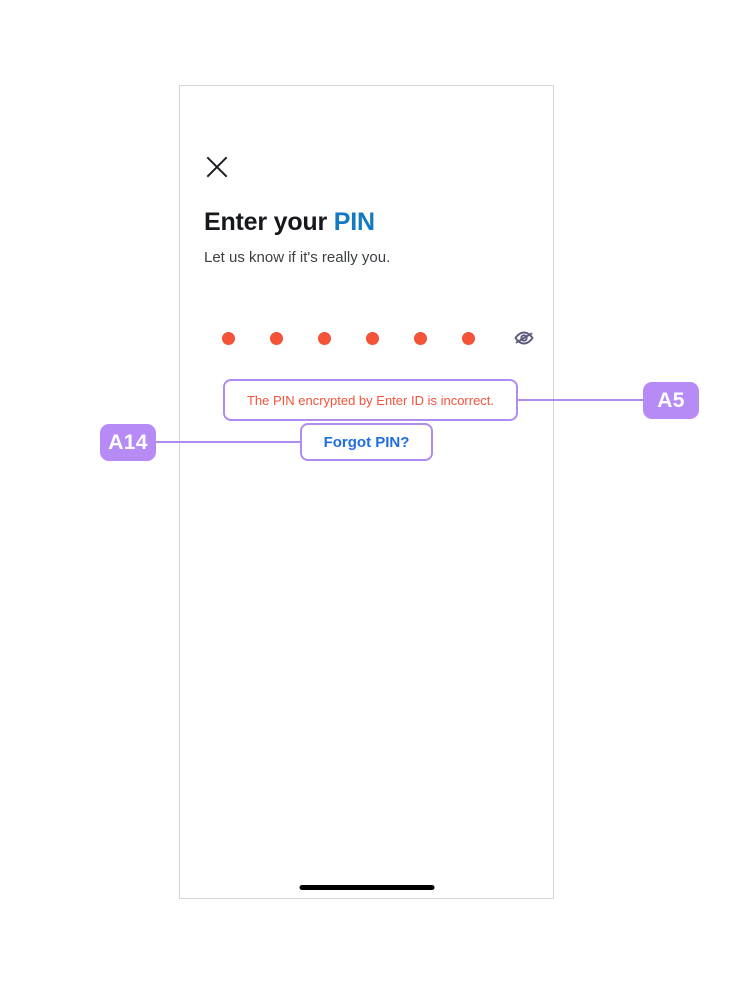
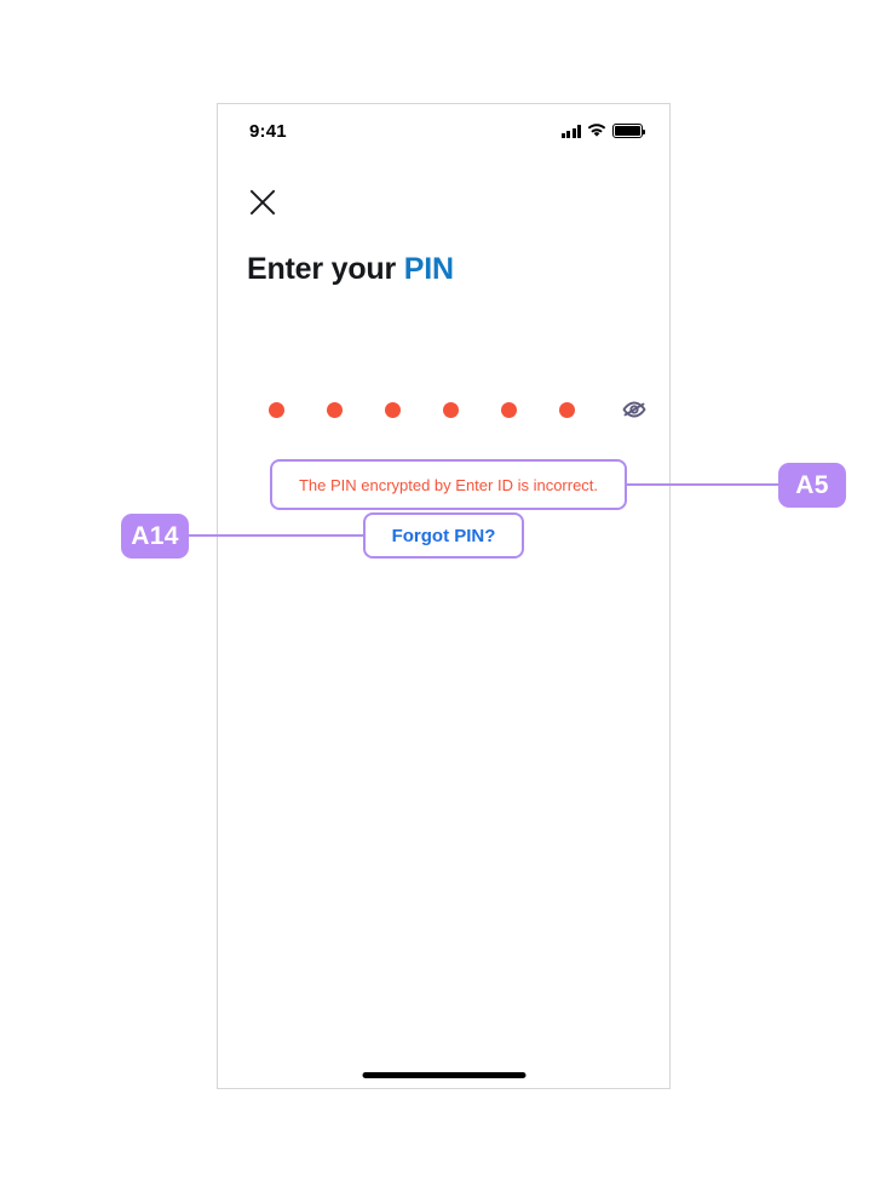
+ 9:41
  Enter your PIN
- Let us know if it's really you.
  The PIN encrypted by Enter ID is incorrect.
  Forgot PIN?
  A5
  A14
